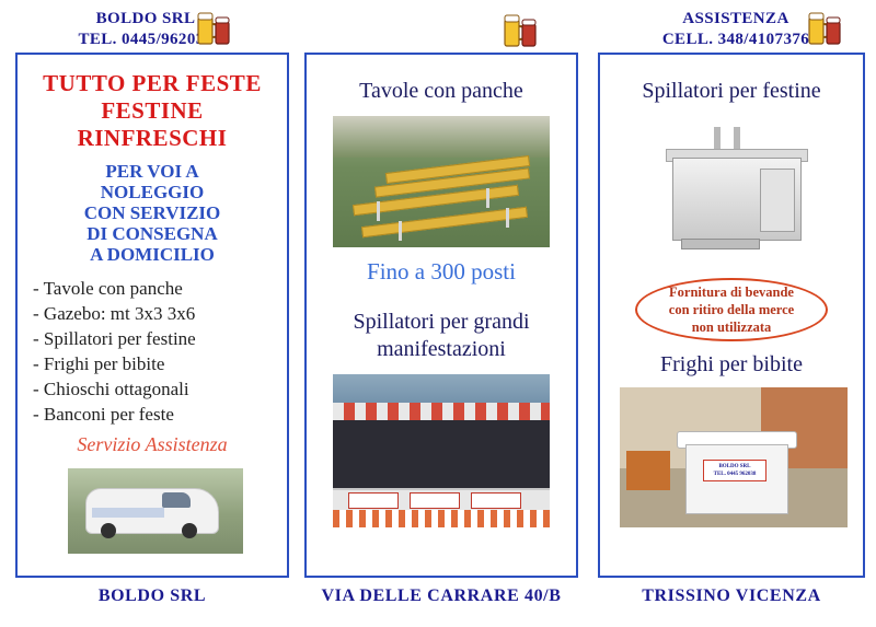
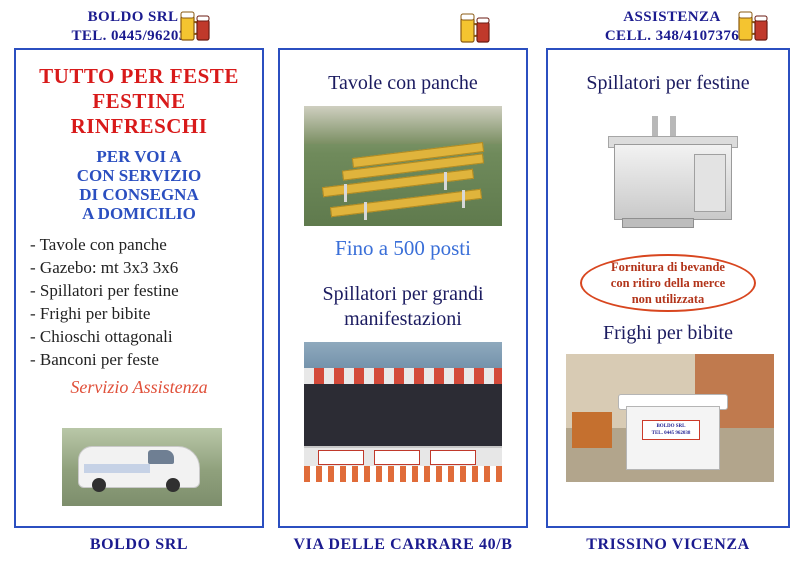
  BOLDO SRL
  TEL. 0445/9620
  ASSISTENZA
  CELL. 348/4107376
  TUTTO PER FESTE
  FESTINE
  RINFRESCHI
  PER VOI A
- NOLEGGIO
  CON SERVIZIO
  DI CONSEGNA
  A DOMICILIO
  - Tavole con panche
  - Gazebo: mt 3x3 3x6
  - Spillatori per festine
  - Frighi per bibite
  - Chioschi ottagonali
  - Banconi per feste
  Servizio Assistenza
  Tavole con panche
- Fino a 300 posti
+ Fino a 500 posti
  Spillatori per grandi
  manifestazioni
  Spillatori per festine
  Fornitura di bevande
  con ritiro della merce
  non utilizzata
  Frighi per bibite
  BOLDO SRL
  VIA DELLE CARRARE 40/B
  TRISSINO VICENZA
